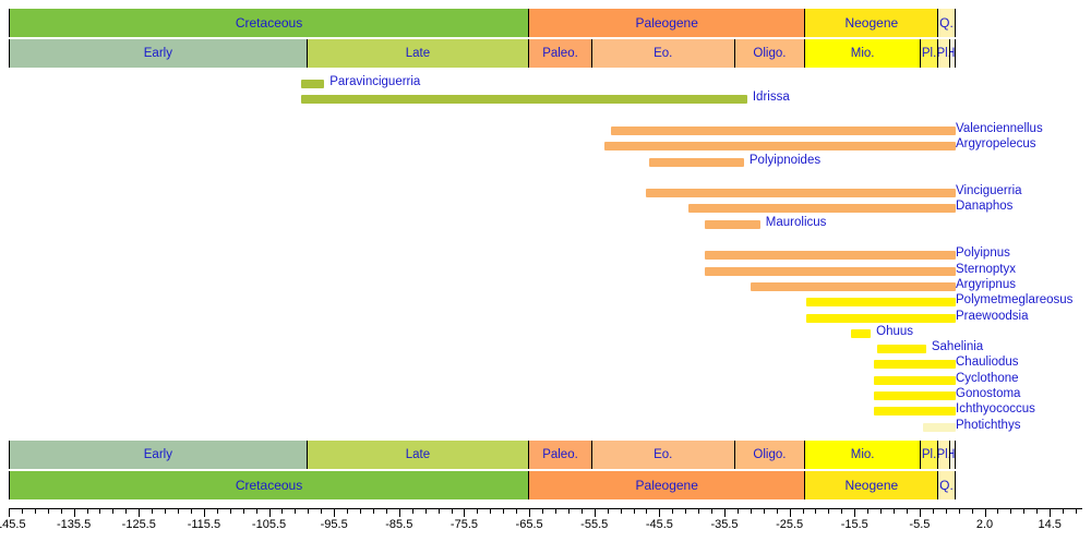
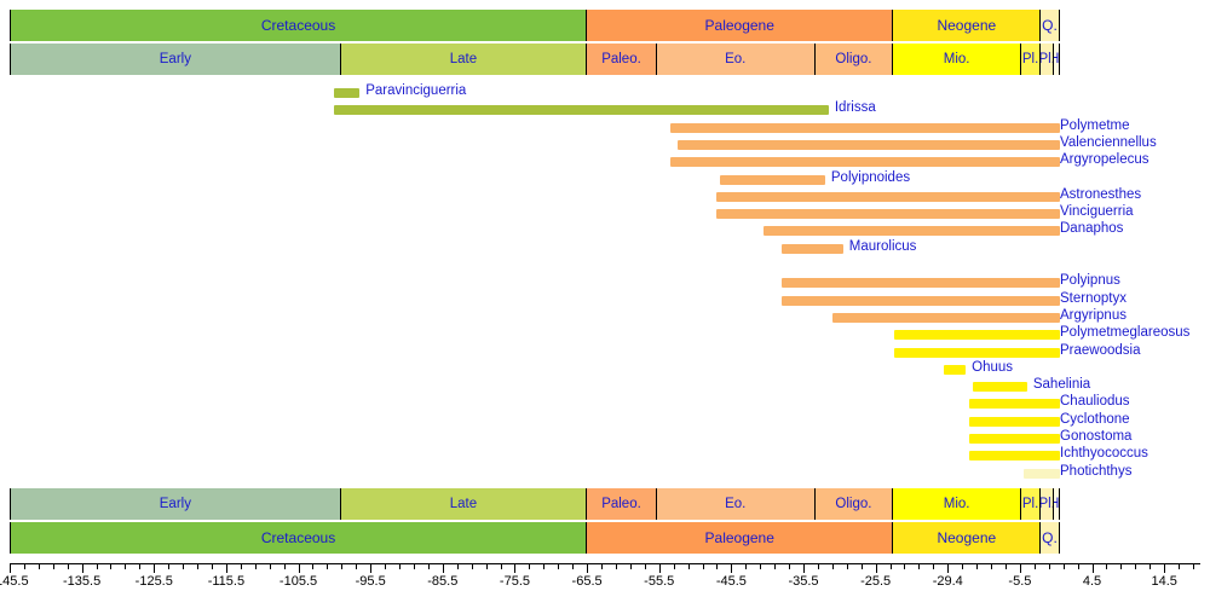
  Cretaceous
  Paleogene
  Neogene
  Q.
  Early
  Late
  Paleo.
  Eo.
  Oligo.
  Mio.
  Pl.
  Paravinciguerria
  Idrissa
+ Polymetme
  Valenciennellus
  Argyropelecus
  Polyipnoides
+ Astronesthes
  Vinciguerria
  Danaphos
  Maurolicus
  Polyipnus
  Sternoptyx
  Argyripnus
  Polymetmeglareosus
  Praewoodsia
  Ohuus
  Sahelinia
  Chauliodus
  Cyclothone
  Gonostoma
  Ichthyococcus
  Photichthys
  Early
  Late
  Paleo.
  Eo.
  Oligo.
  Mio.
  Pl.
  Cretaceous
  Paleogene
  Neogene
  Q.
  -135.5
  -125.5
  -115.5
  -105.5
  -95.5
  -85.5
  -75.5
  -65.5
  -55.5
  -45.5
  -35.5
  -25.5
- -15.5
+ -29.4
  -5.5
- 2.0
+ 4.5
  14.5
